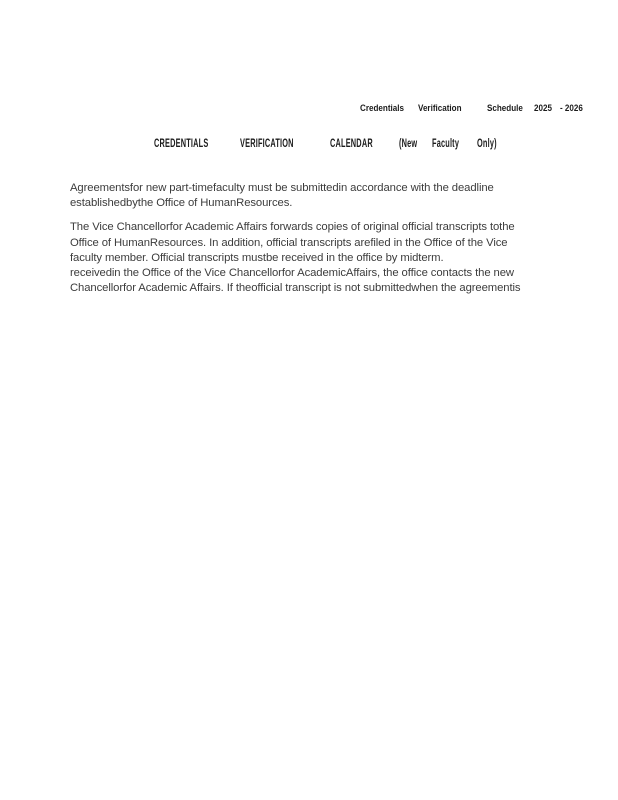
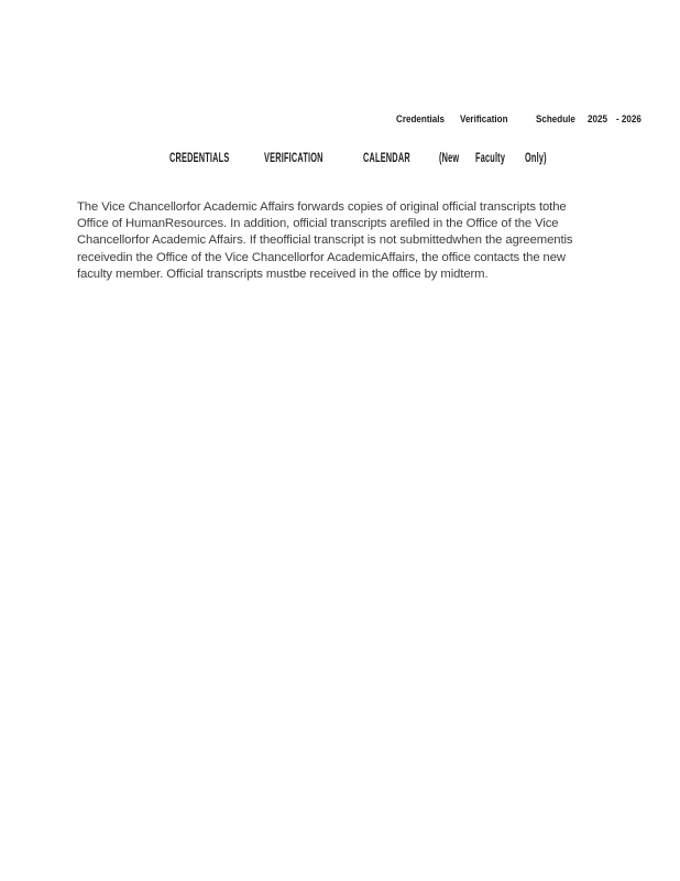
  Credentials
  Verification
  Schedule
  2025
  - 2026
  CREDENTIALS
  VERIFICATION
  CALENDAR
  (New
  Faculty
  Only)
- Agreementsfor new part-timefaculty must be submittedin accordance with the deadline
- establishedbythe Office of HumanResources.
  The Vice Chancellorfor Academic Affairs forwards copies of original official transcripts tothe
  Office of HumanResources. In addition, official transcripts arefiled in the Office of the Vice
- faculty member. Official transcripts mustbe received in the office by midterm.
+ Chancellorfor Academic Affairs. If theofficial transcript is not submittedwhen the agreementis
  receivedin the Office of the Vice Chancellorfor AcademicAffairs, the office contacts the new
- Chancellorfor Academic Affairs. If theofficial transcript is not submittedwhen the agreementis
+ faculty member. Official transcripts mustbe received in the office by midterm.
